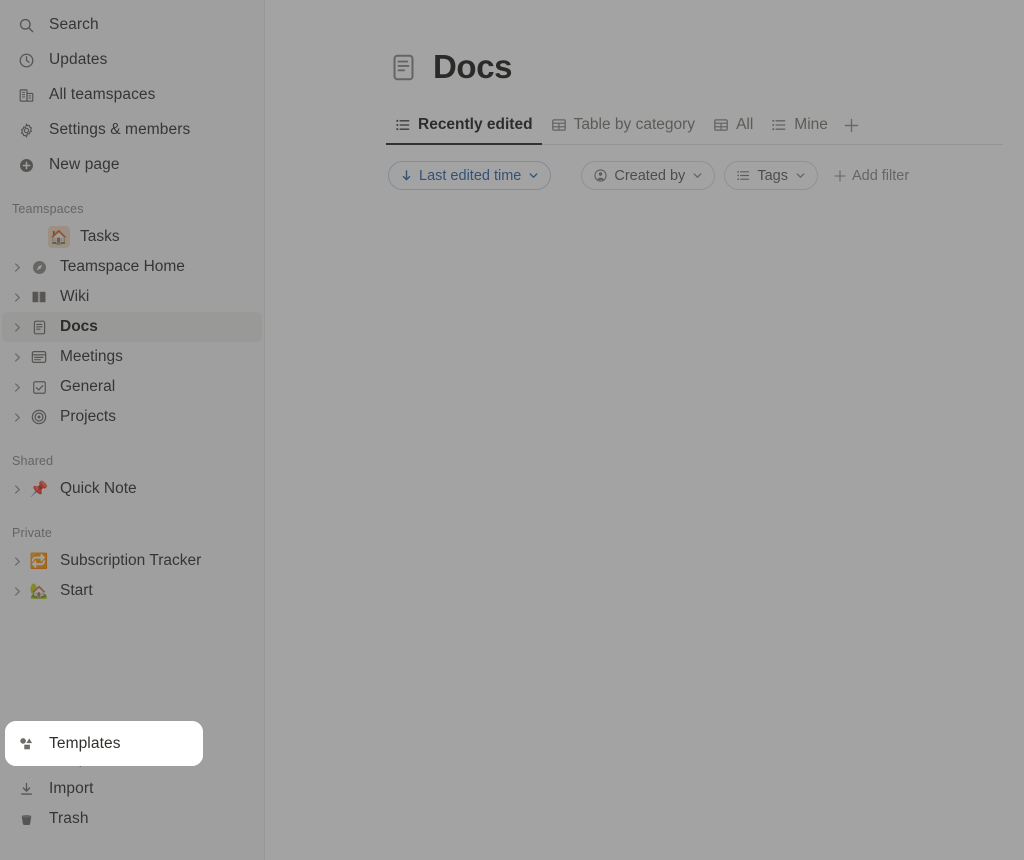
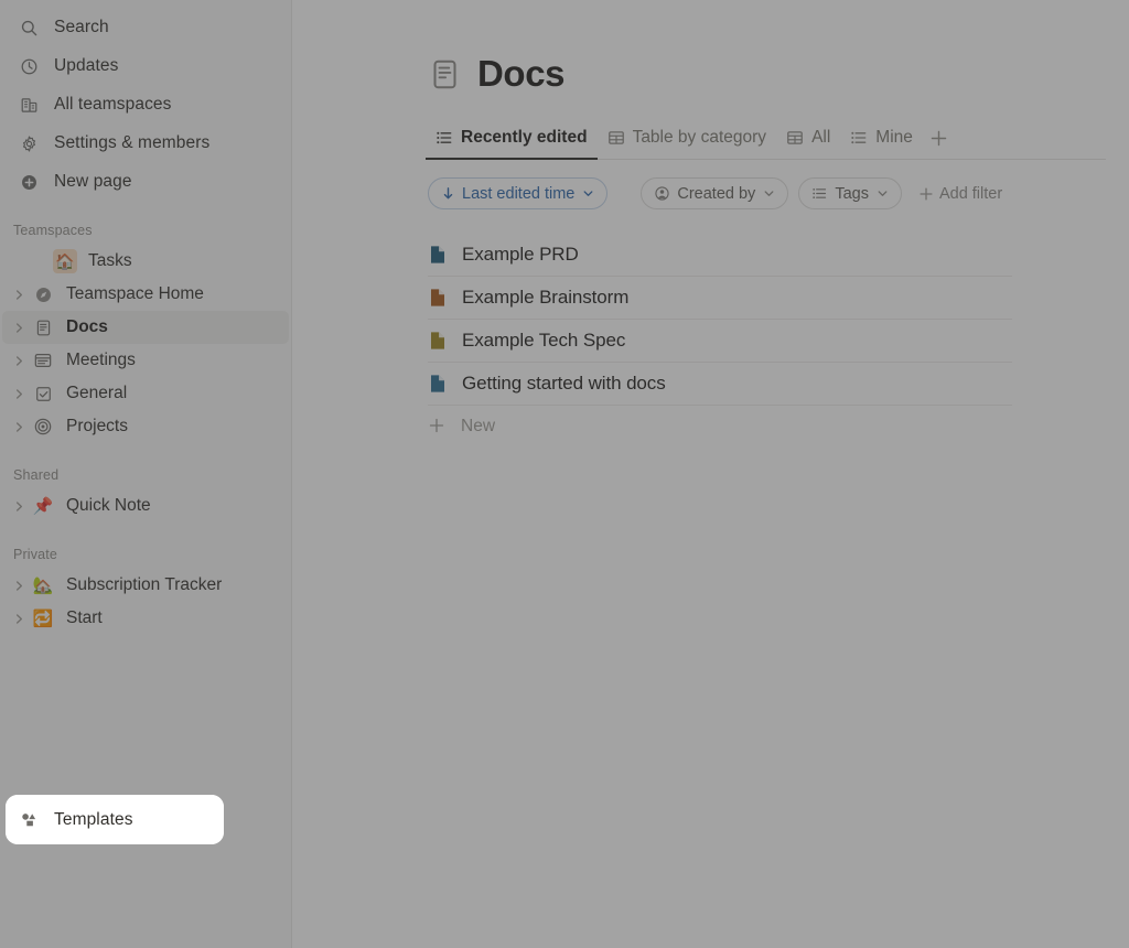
  Search
  Updates
  All teamspaces
  Settings & members
  New page
  Teamspaces
  🏠
  Tasks
  Teamspace Home
- Wiki
  Docs
  Meetings
  General
  Projects
  Shared
  📌
  Quick Note
  Private
- 🔁
+ 🏡
  Subscription Tracker
- 🏡
+ 🔁
  Start
- Import
- Trash
  Docs
  Recently edited
  Table by category
  All
  Mine
  Last edited time
  Created by
  Tags
  Add filter
+ Example PRD
+ Example Brainstorm
+ Example Tech Spec
+ Getting started with docs
+ New
  Templates
